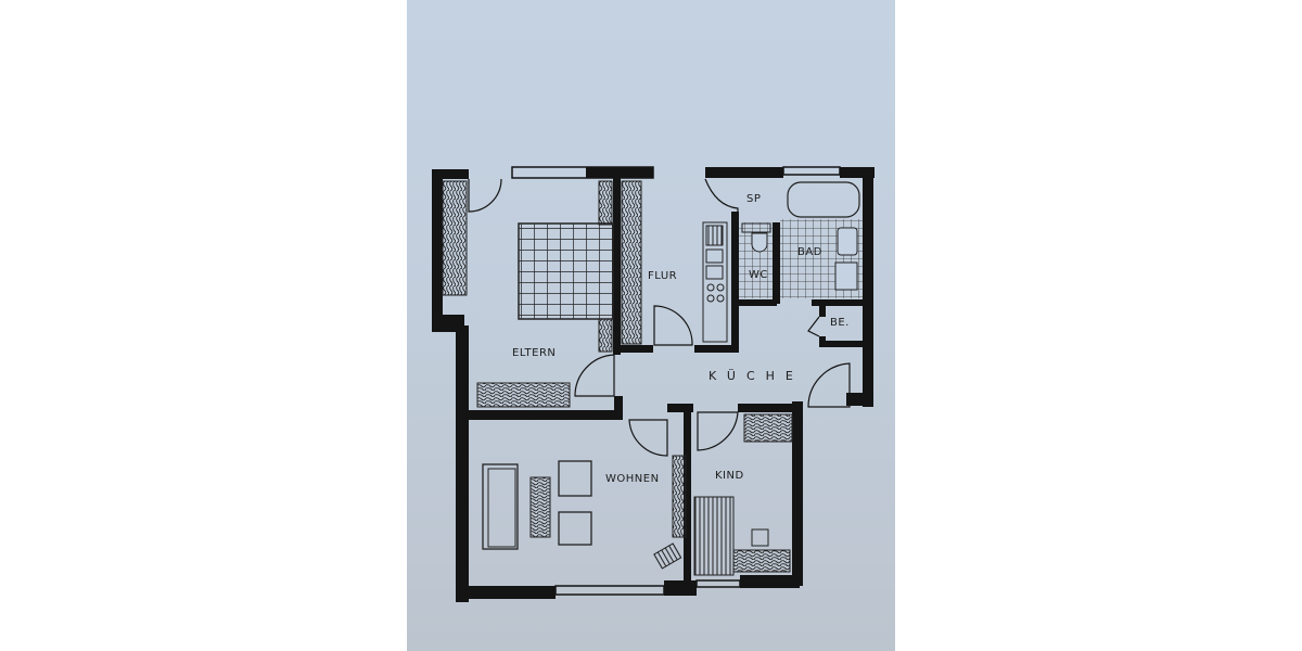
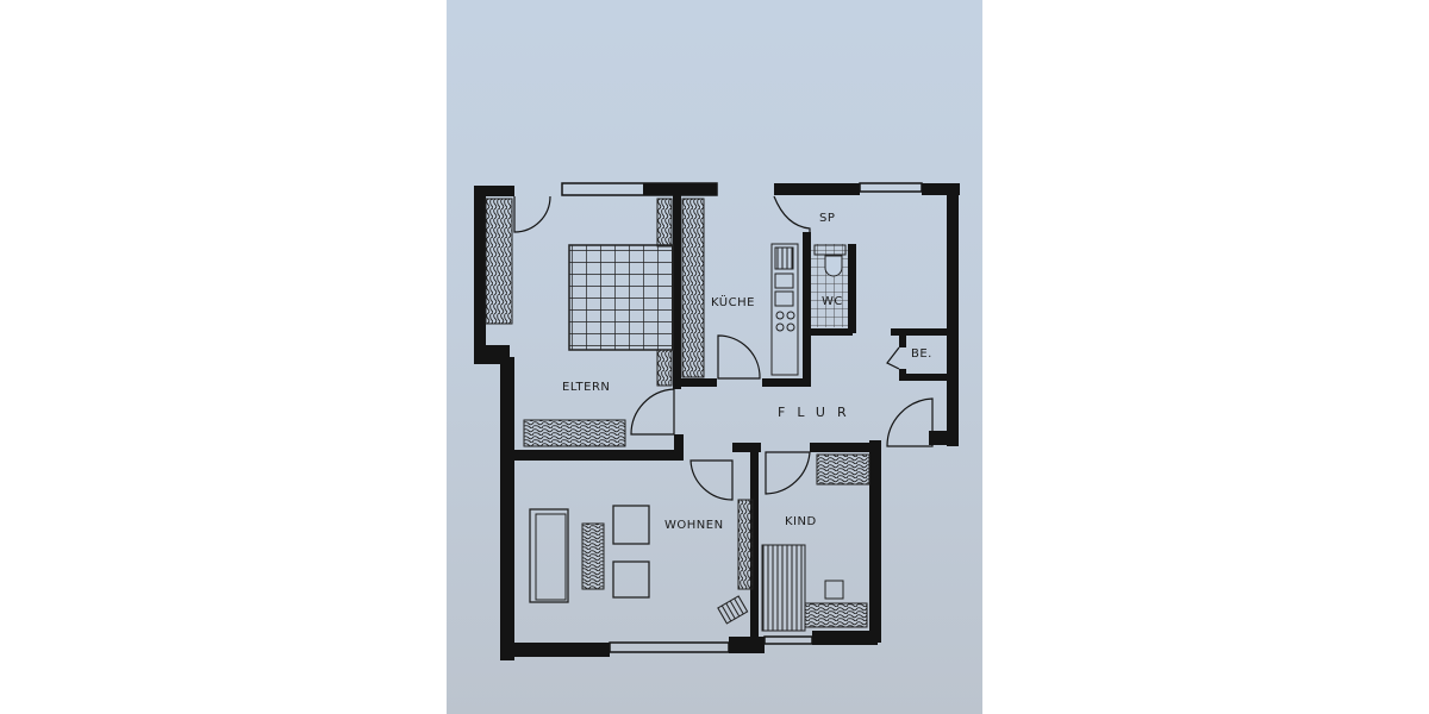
  ELTERN
- FLUR
+ KÜCHE
  SP
  WC
- BAD
  BE.
- KÜCHE
+ FLUR
  WOHNEN
  KIND
